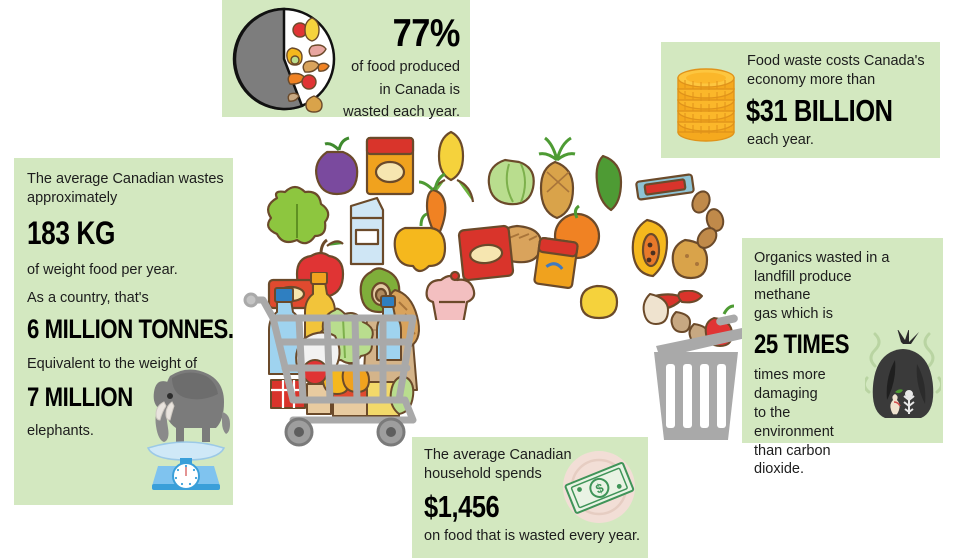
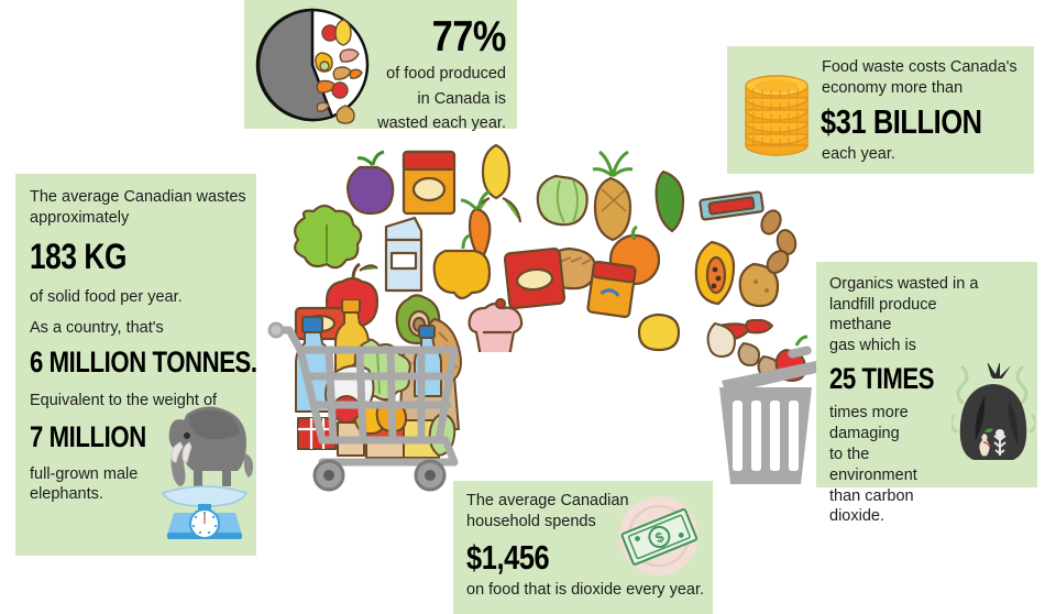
  77%
  of food produced
  in Canada is
  wasted each year.
  Food waste costs Canada's
  economy more than
  $31 BILLION
  each year.
  The average Canadian wastes
  approximately
  183 KG
- of weight food per year.
+ of solid food per year.
  As a country, that's
  6 MILLION TONNES.
  Equivalent to the weight of
  7 MILLION
+ full-grown male
  elephants.
  Organics wasted in a
  landfill produce methane
  gas which is
  25 TIMES
  times more
  damaging
  to the
  environment
  than carbon
  dioxide.
  The average Canadian
  household spends
  $1,456
- on food that is wasted every year.
+ on food that is dioxide every year.
